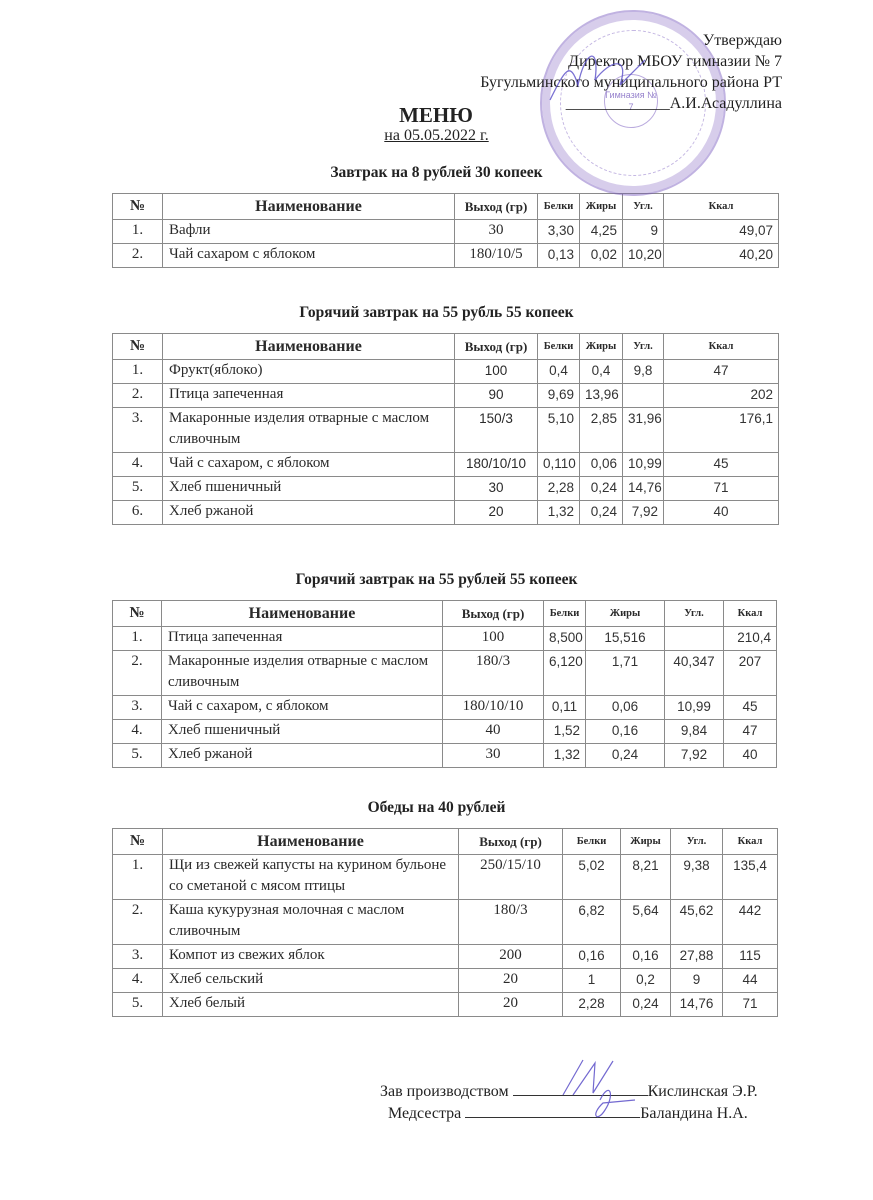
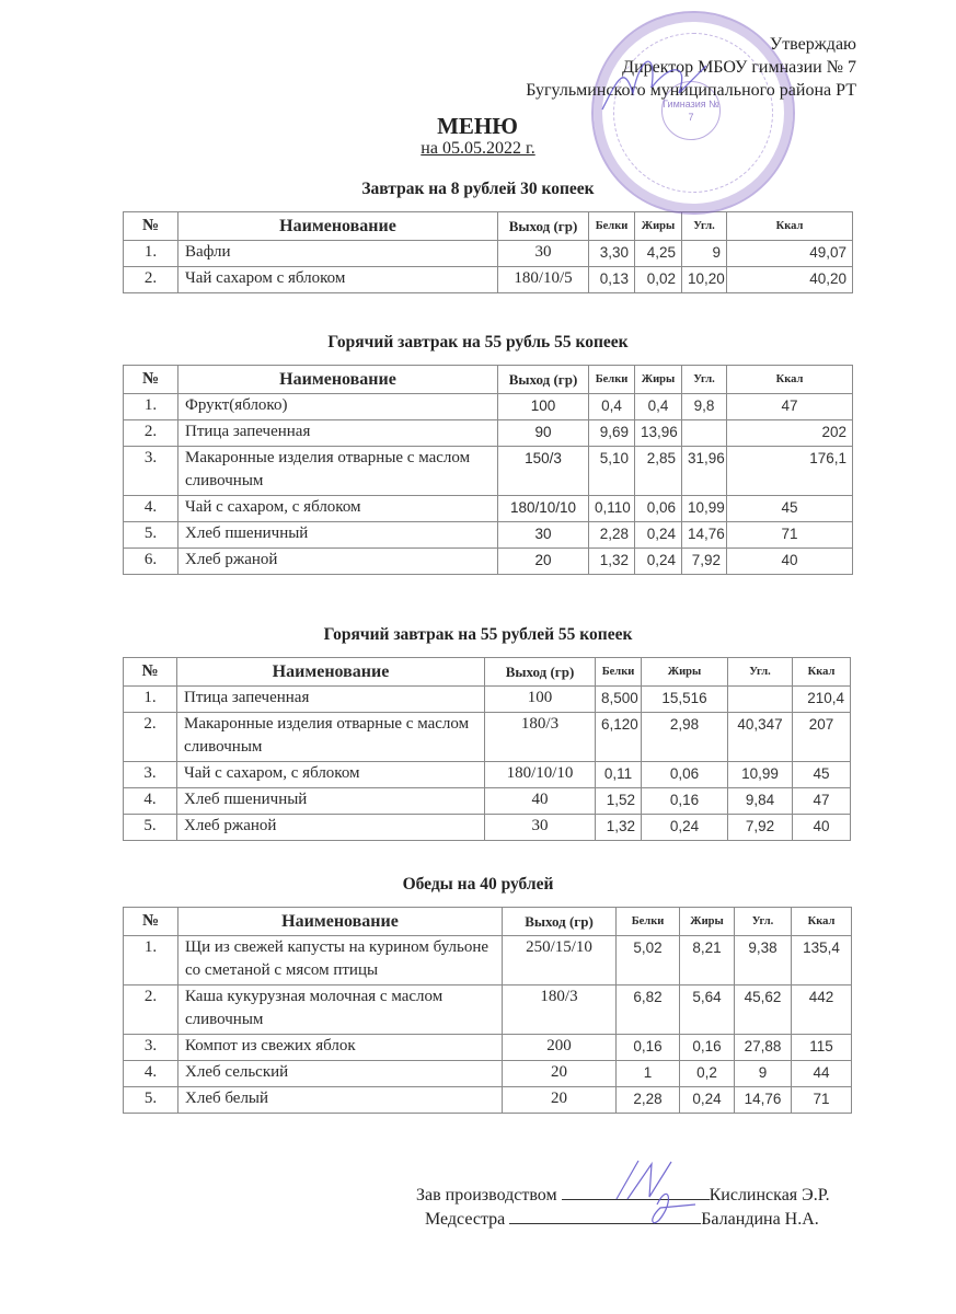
  Утверждаю
  Директор МБОУ гимназии № 7
  Бугульминского муниципального района РТ
- _____________А.И.Асадуллина
  Гимназия № 7
  МЕНЮ
  на 05.05.2022 г.
  Завтрак на 8 рублей 30 копеек
  №	Наименование	Выход (гр)	Белки	Жиры	Угл.	Ккал
  1.	Вафли	30	3,30	4,25	9	49,07
  2.	Чай сахаром с яблоком	180/10/5	0,13	0,02	10,20	40,20
  Горячий завтрак на 55 рубль 55 копеек
  №	Наименование	Выход (гр)	Белки	Жиры	Угл.	Ккал
  1.	Фрукт(яблоко)	100	0,4	0,4	9,8	47
  2.	Птица запеченная	90	9,69	13,96		202
  3.	Макаронные изделия отварные с маслом сливочным	150/3	5,10	2,85	31,96	176,1
  4.	Чай с сахаром, с яблоком	180/10/10	0,110	0,06	10,99	45
  5.	Хлеб пшеничный	30	2,28	0,24	14,76	71
  6.	Хлеб ржаной	20	1,32	0,24	7,92	40
  Горячий завтрак на 55 рублей 55 копеек
  №	Наименование	Выход (гр)	Белки	Жиры	Угл.	Ккал
  1.	Птица запеченная	100	8,500	15,516		210,4
- 2.	Макаронные изделия отварные с маслом сливочным	180/3	6,120	1,71	40,347	207
+ 2.	Макаронные изделия отварные с маслом сливочным	180/3	6,120	2,98	40,347	207
  3.	Чай с сахаром, с яблоком	180/10/10	0,11	0,06	10,99	45
  4.	Хлеб пшеничный	40	1,52	0,16	9,84	47
  5.	Хлеб ржаной	30	1,32	0,24	7,92	40
  Обеды на 40 рублей
  №	Наименование	Выход (гр)	Белки	Жиры	Угл.	Ккал
  1.	Щи из свежей капусты на курином бульоне со сметаной с мясом птицы	250/15/10	5,02	8,21	9,38	135,4
  2.	Каша кукурузная молочная с маслом сливочным	180/3	6,82	5,64	45,62	442
  3.	Компот из свежих яблок	200	0,16	0,16	27,88	115
  4.	Хлеб сельский	20	1	0,2	9	44
  5.	Хлеб белый	20	2,28	0,24	14,76	71
  Зав производством Кислинская Э.Р.
  Медсестра Баландина Н.А.
